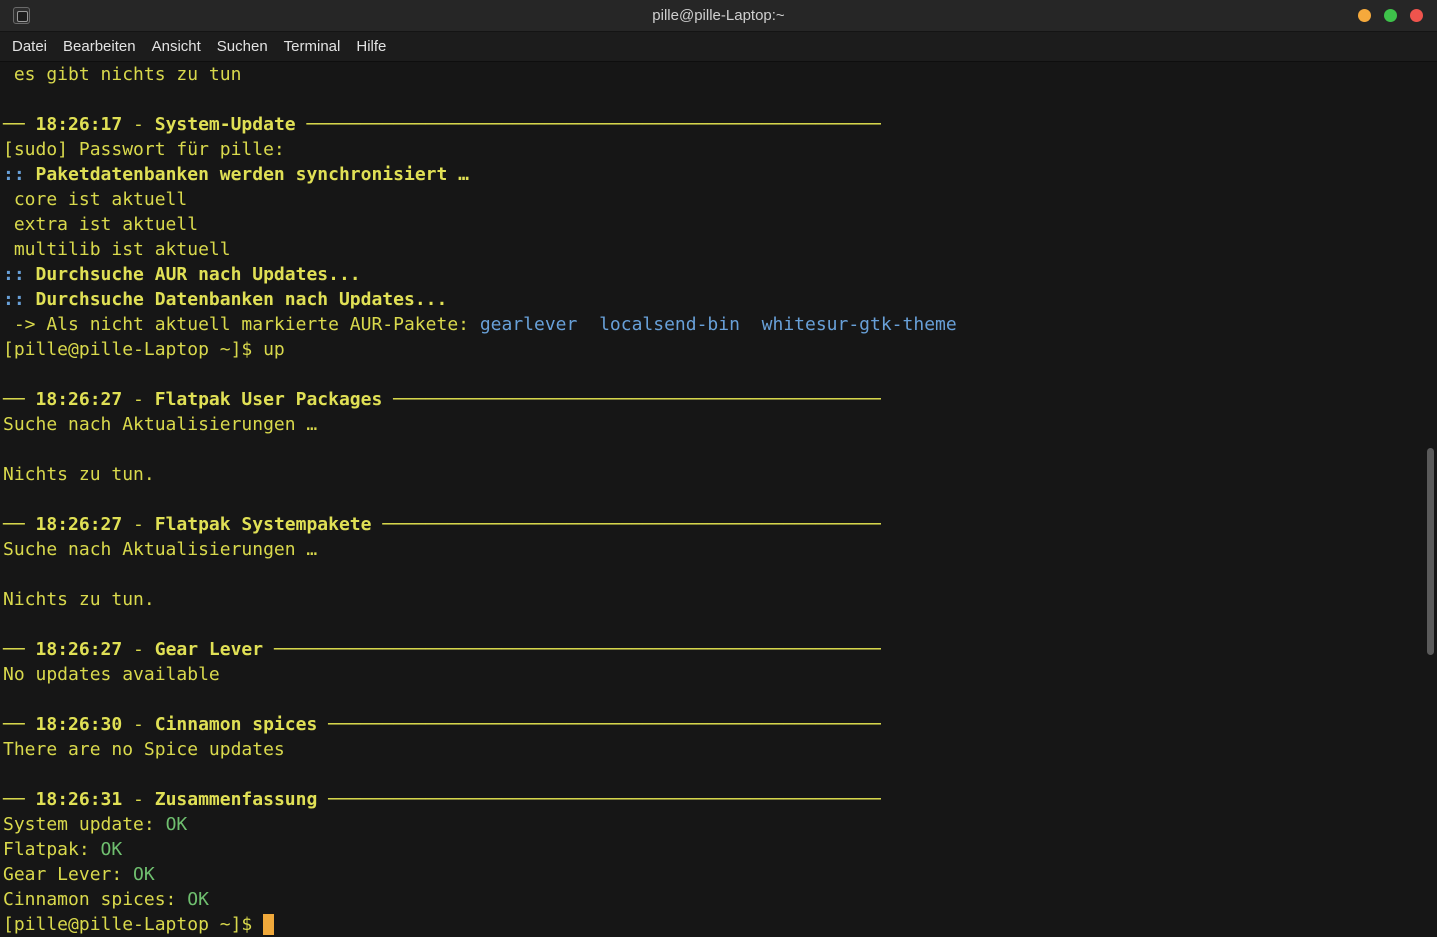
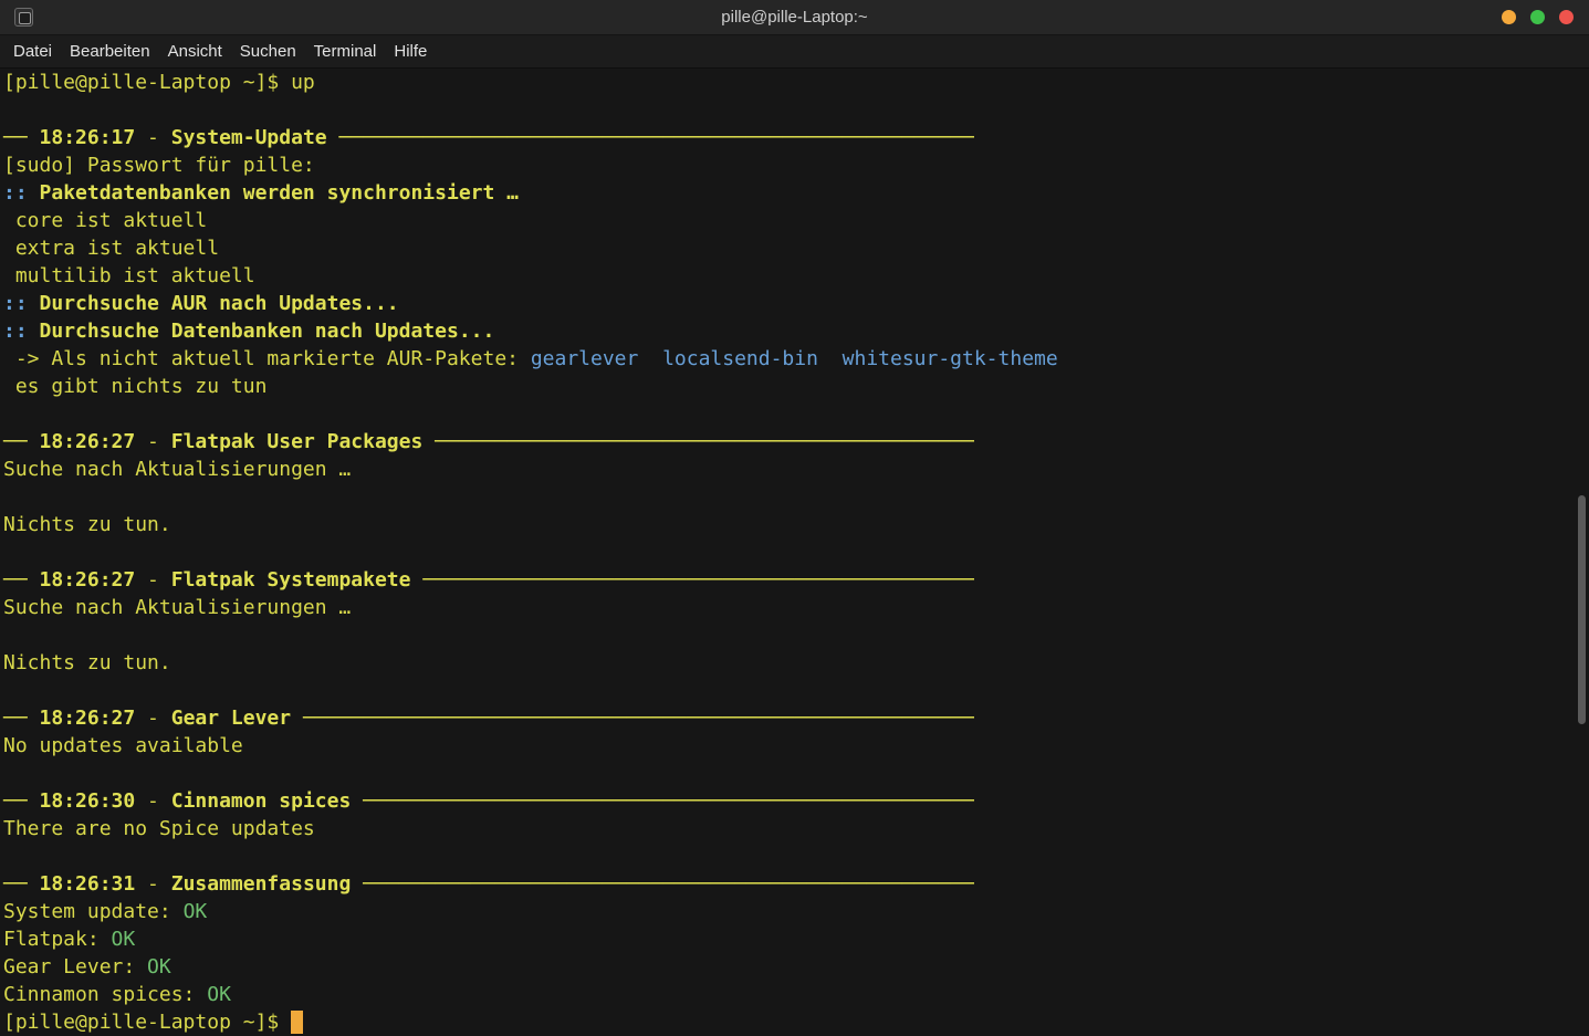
  pille@pille-Laptop:~
  Datei
  Bearbeiten
  Ansicht
  Suchen
  Terminal
  Hilfe
- es gibt nichts zu tun
+ [pille@pille-Laptop ~]$ up
  ── 18:26:17 - System-Update ─────────────────────────────────────────────────────
  [sudo] Passwort für pille:
  :: Paketdatenbanken werden synchronisiert …
  core ist aktuell
  extra ist aktuell
  multilib ist aktuell
  :: Durchsuche AUR nach Updates...
  :: Durchsuche Datenbanken nach Updates...
  -> Als nicht aktuell markierte AUR-Pakete: gearlever localsend-bin whitesur-gtk-theme
- [pille@pille-Laptop ~]$ up
+ es gibt nichts zu tun
  ── 18:26:27 - Flatpak User Packages ─────────────────────────────────────────────
  Suche nach Aktualisierungen …
  Nichts zu tun.
  ── 18:26:27 - Flatpak Systempakete ──────────────────────────────────────────────
  Suche nach Aktualisierungen …
  Nichts zu tun.
  ── 18:26:27 - Gear Lever ────────────────────────────────────────────────────────
  No updates available
  ── 18:26:30 - Cinnamon spices ───────────────────────────────────────────────────
  There are no Spice updates
  ── 18:26:31 - Zusammenfassung ───────────────────────────────────────────────────
  System update: OK
  Flatpak: OK
  Gear Lever: OK
  Cinnamon spices: OK
  [pille@pille-Laptop ~]$
